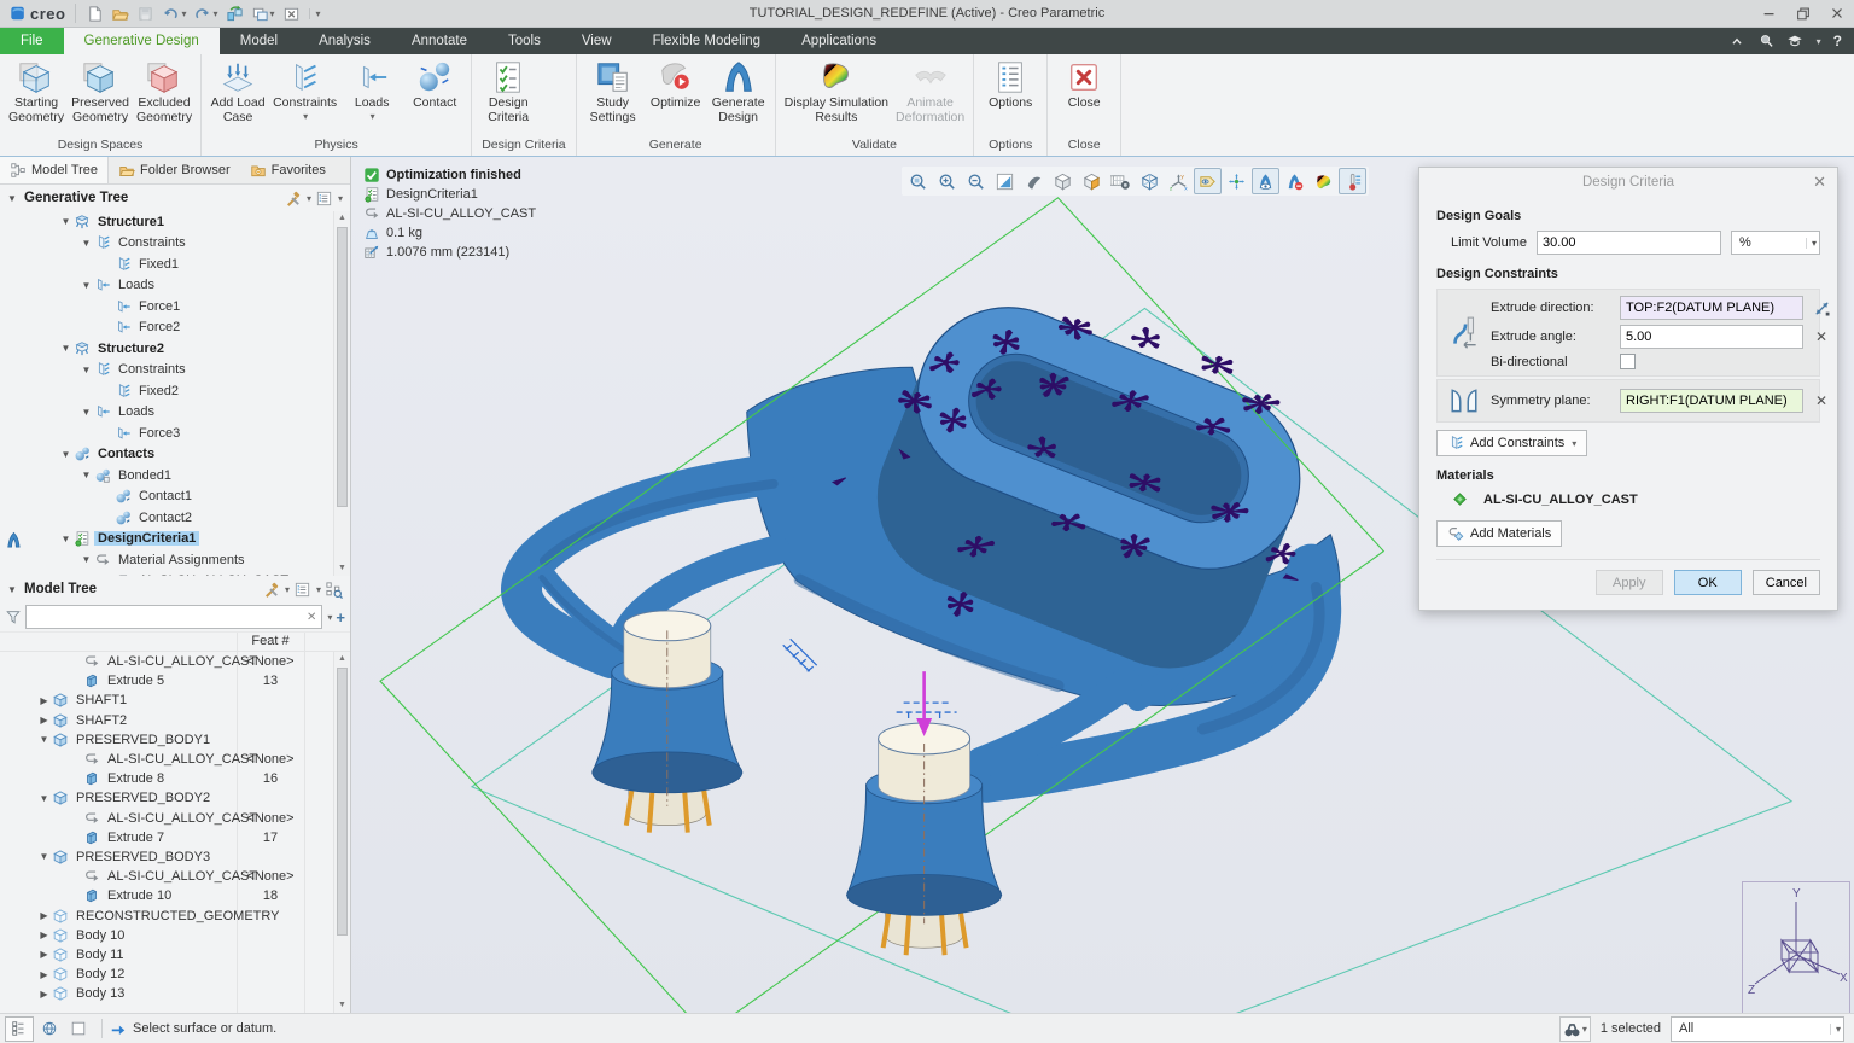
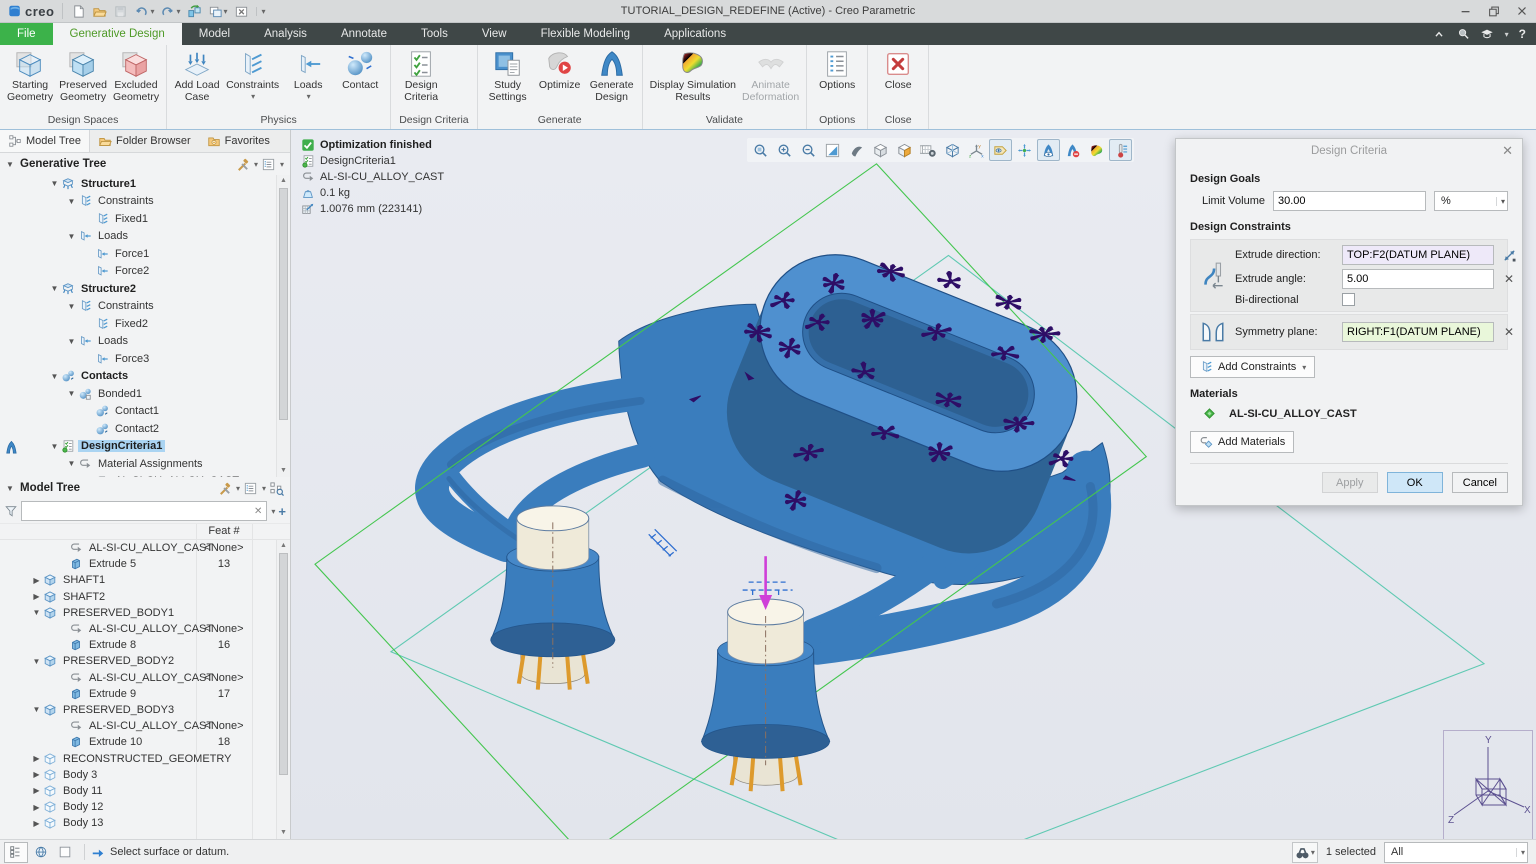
  creo
  ▾
  ▾
  ▾
  ▾
  TUTORIAL_DESIGN_REDEFINE (Active) - Creo Parametric
  File
  Generative Design
  Model
  Analysis
  Annotate
  Tools
  View
  Flexible Modeling
  Applications
  ▾
  ?
  Starting
  Geometry
  Preserved
  Geometry
  Excluded
  Geometry
  Design Spaces
  Add Load
  Case
  Constraints
  ▾
  Loads
  ▾
  Contact
  Physics
  Design
  Criteria
  Design Criteria
  Study
  Settings
  Optimize
  Generate
  Design
  Generate
  Display Simulation
  Results
  Animate
  Deformation
  Validate
  Options
  Options
  Close
  Close
  Model Tree
  Folder Browser
  Favorites
  ▼
  Generative Tree
  ▾
  ▾
  ▼
  Structure1
  ▼
  Constraints
  Fixed1
  ▼
  Loads
  Force1
  Force2
  ▼
  Structure2
  ▼
  Constraints
  Fixed2
  ▼
  Loads
  Force3
  ▼
  Contacts
  ▼
  Bonded1
  Contact1
  Contact2
  ▼
  DesignCriteria1
  ▼
  Material Assignments
  ▼
  Model Tree
  ▾
  ▾
  ✕
  ▾
  +
  Feat #
  AL-SI-CU_ALLOY_CAST
  <None>
  Extrude 5
  13
  ▶
  SHAFT1
  ▶
  SHAFT2
  ▼
  PRESERVED_BODY1
  AL-SI-CU_ALLOY_CAST
  <None>
  Extrude 8
  16
  ▼
  PRESERVED_BODY2
  AL-SI-CU_ALLOY_CAST
  <None>
- Extrude 7
+ Extrude 9
  17
  ▼
  PRESERVED_BODY3
  AL-SI-CU_ALLOY_CAST
  <None>
  Extrude 10
  18
  ▶
  RECONSTRUCTED_GEOMETRY
  ▶
- Body 10
+ Body 3
  ▶
  Body 11
  ▶
  Body 12
  ▶
  Body 13
  Optimization finished
  DesignCriteria1
  AL-SI-CU_ALLOY_CAST
  0.1 kg
  1.0076 mm (223141)
  Y
  X
  Z
  Design Criteria
  ✕
  Design Goals
  Limit Volume
  30.00
  %
  ▾
  Design Constraints
  Extrude direction:
  TOP:F2(DATUM PLANE)
  Extrude angle:
  5.00
  ✕
  Bi-directional
  Symmetry plane:
  RIGHT:F1(DATUM PLANE)
  ✕
  Add Constraints
  ▾
  Materials
  AL-SI-CU_ALLOY_CAST
  Add Materials
  Apply
  OK
  Cancel
  Select surface or datum.
  ▾
  1 selected
  All
  ▾
